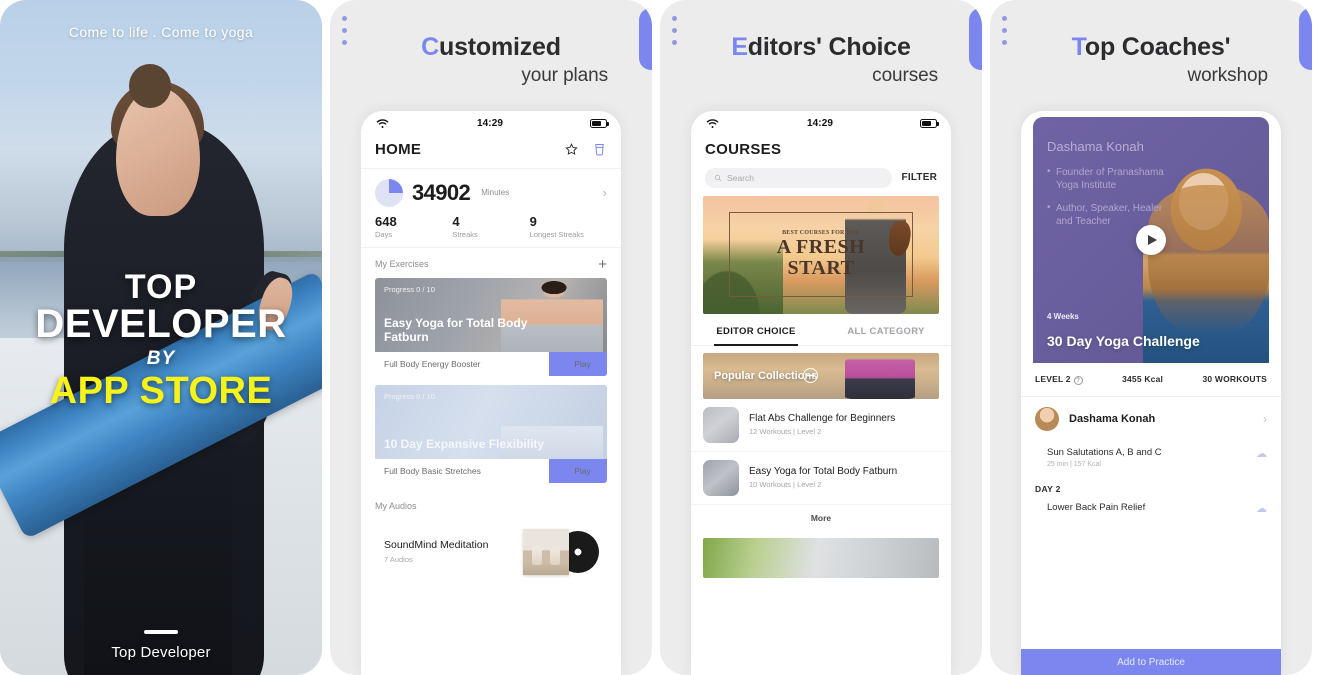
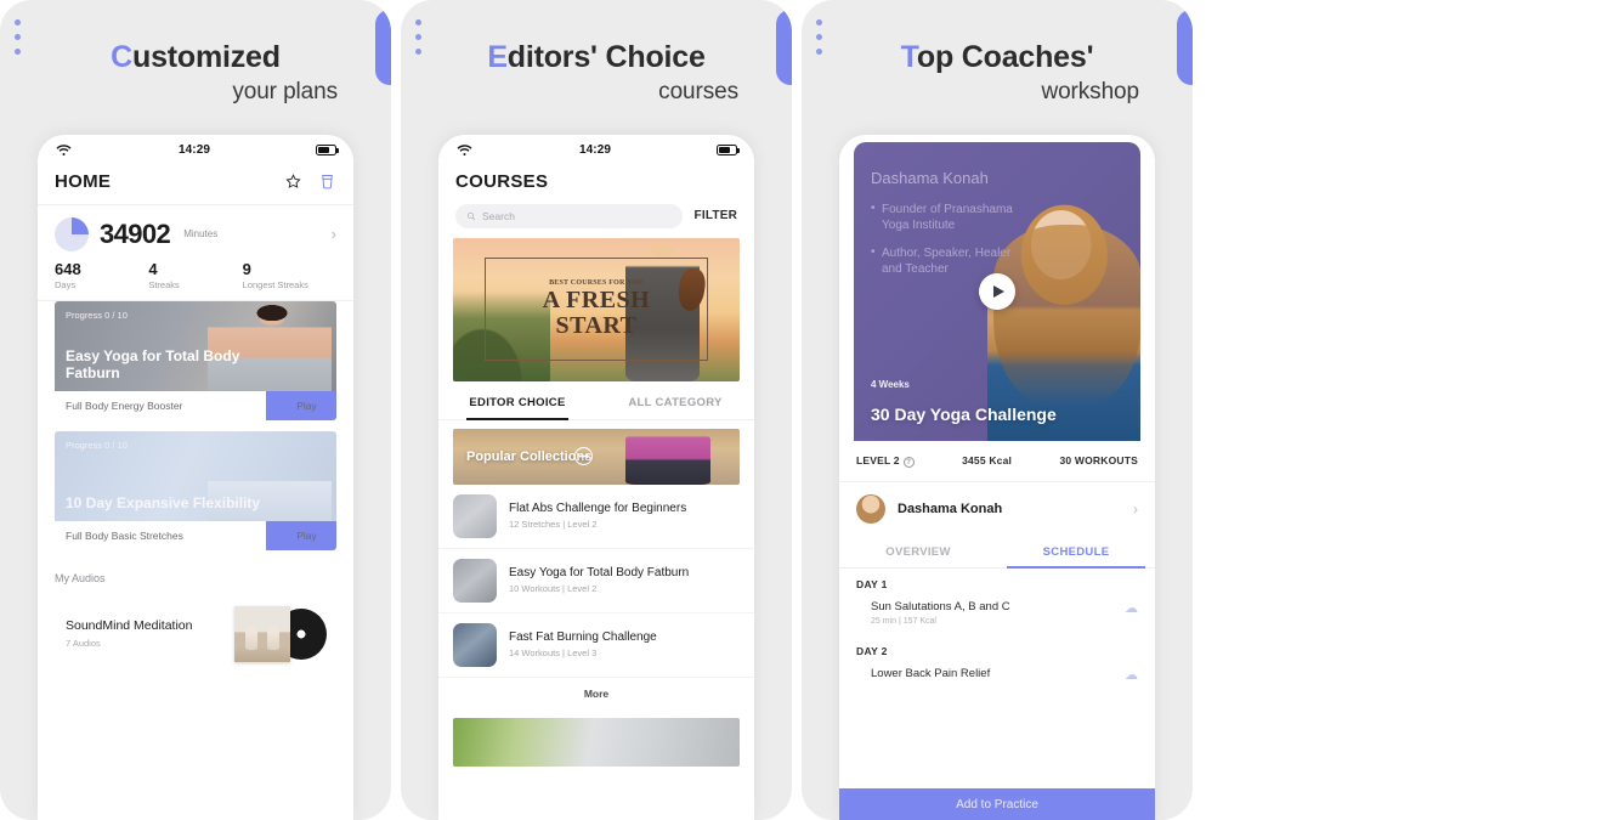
- Come to life . Come to yoga
- TOP
- DEVELOPER
- BY
- APP STORE
- Top Developer
  Customized
  your plans
  14:29
  HOME
  34902
  Minutes
  ›
  648
  Days
  4
  Streaks
  9
  Longest Streaks
- My Exercises
- +
  Progress 0 / 10
  Easy Yoga for Total Body Fatburn
  Full Body Energy Booster
  Play
  Progress 0 / 10
  10 Day Expansive Flexibility
  Full Body Basic Stretches
  Play
  My Audios
  SoundMind Meditation
  7 Audios
  Editors' Choice
  courses
  14:29
  COURSES
  Search
  FILTER
  A FRESH
  START
  EDITOR CHOICE
  ALL CATEGORY
  Popular Collections
  ➞
  Flat Abs Challenge for Beginners
- 12 Workouts | Level 2
+ 12 Stretches | Level 2
  Easy Yoga for Total Body Fatburn
  10 Workouts | Level 2
+ Fast Fat Burning Challenge
+ 14 Workouts | Level 3
  More
  Top Coaches'
  workshop
  Dashama Konah
  Founder of Pranashama Yoga Institute
  Author, Speaker, Healer and Teacher
  4 Weeks
  30 Day Yoga Challenge
  LEVEL 2
  3455 Kcal
  30 WORKOUTS
  Dashama Konah
  ›
+ OVERVIEW
+ SCHEDULE
+ DAY 1
  Sun Salutations A, B and C
  ☁
  DAY 2
  Lower Back Pain Relief
  ☁
  Add to Practice
